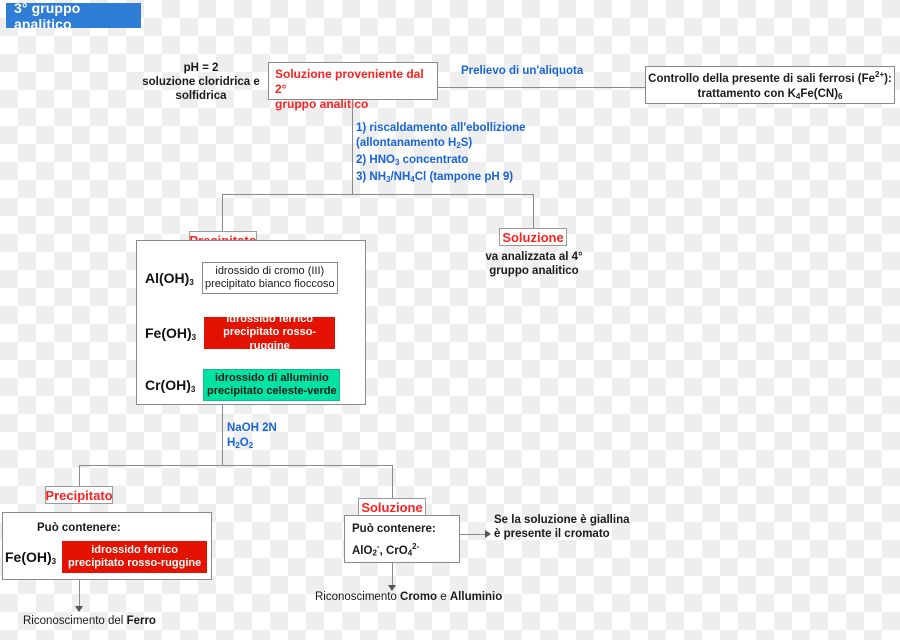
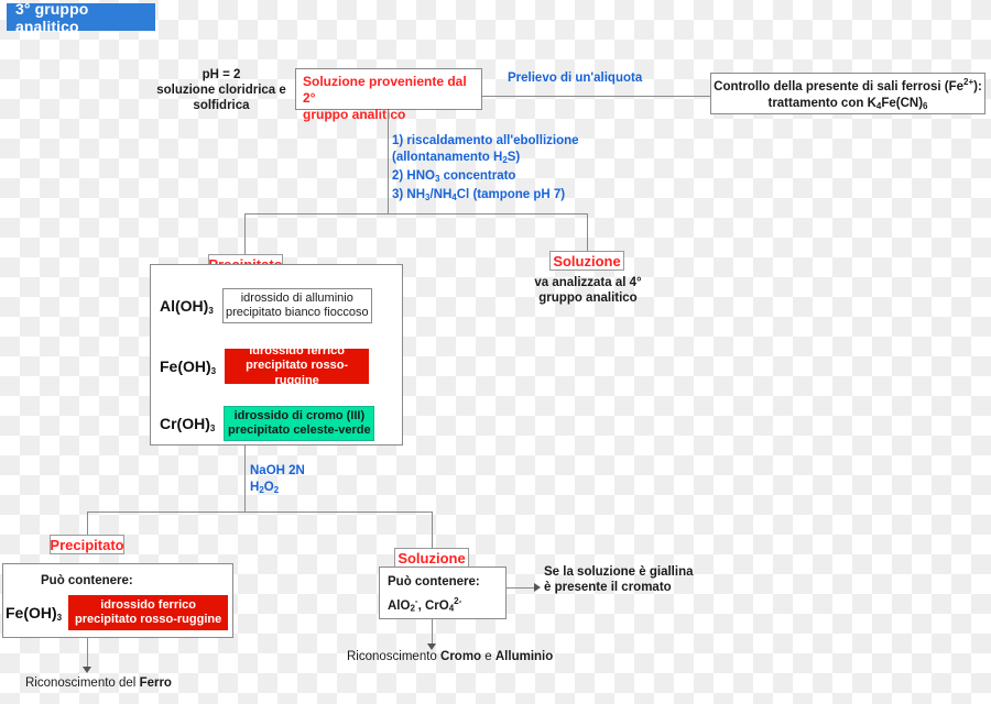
  3° gruppo analitico
  pH = 2
  soluzione cloridrica e
  solfidrica
  Soluzione proveniente dal 2°
  gruppo analitco
  Prelievo di un'aliquota
  Controllo della presente di sali ferrosi (Fe2+):
  trattamento con K4Fe(CN)6
  1) riscaldamento all'ebollizione
  (allontanamento H2S)
  2) HNO3 concentrato
- 3) NH3/NH4Cl (tampone pH 9)
+ 3) NH3/NH4Cl (tampone pH 7)
  Soluzione
  va analizzata al 4°
  gruppo analitico
  Al(OH)3
- idrossido di cromo (III)
+ idrossido di alluminio
  precipitato bianco fioccoso
  Fe(OH)3
  idrossido ferrico
  precipitato rosso-ruggine
  Cr(OH)3
- idrossido di alluminio
+ idrossido di cromo (III)
  precipitato celeste-verde
  NaOH 2N
  H2O2
  Precipitato
  Soluzione
  Può contenere:
  Fe(OH)3
  idrossido ferrico
  precipitato rosso-ruggine
  Può contenere:
  AlO2-, CrO42-
  Se la soluzione è giallina
  è presente il cromato
  Riconoscimento del Ferro
  Riconoscimento Cromo e Alluminio
